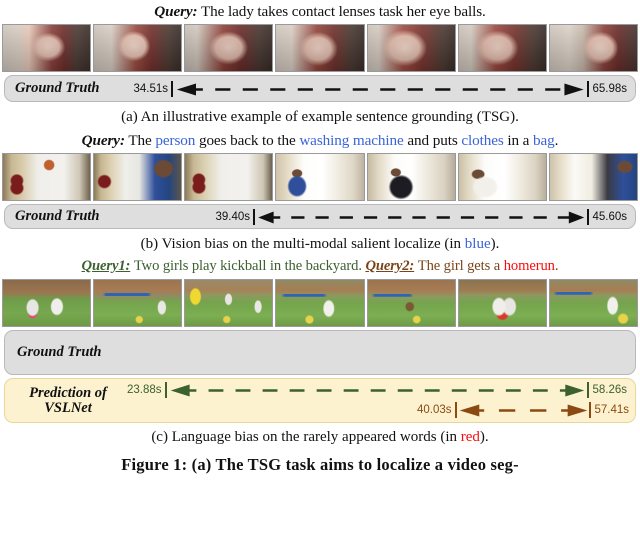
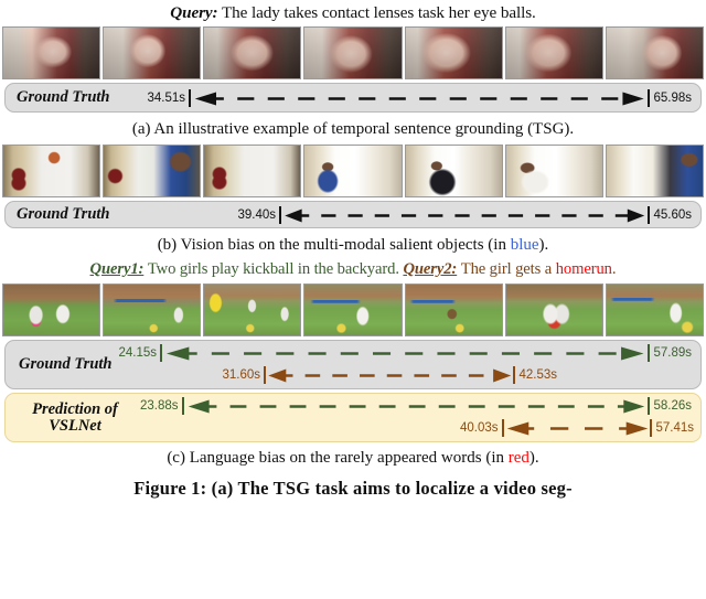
  Query: The lady takes contact lenses task her eye balls.
  Ground Truth
  34.51s
  65.98s
- (a) An illustrative example of example sentence grounding (TSG).
+ (a) An illustrative example of temporal sentence grounding (TSG).
- Query: The person goes back to the washing machine and puts clothes in a bag.
  Ground Truth
  39.40s
  45.60s
- (b) Vision bias on the multi-modal salient localize (in blue).
+ (b) Vision bias on the multi-modal salient objects (in blue).
  Query1: Two girls play kickball in the backyard. Query2: The girl gets a homerun.
  Ground Truth
+ 24.15s
+ 57.89s
+ 31.60s
+ 42.53s
  Prediction of
  VSLNet
  23.88s
  58.26s
  40.03s
  57.41s
  (c) Language bias on the rarely appeared words (in red).
  Figure 1: (a) The TSG task aims to localize a video seg-
